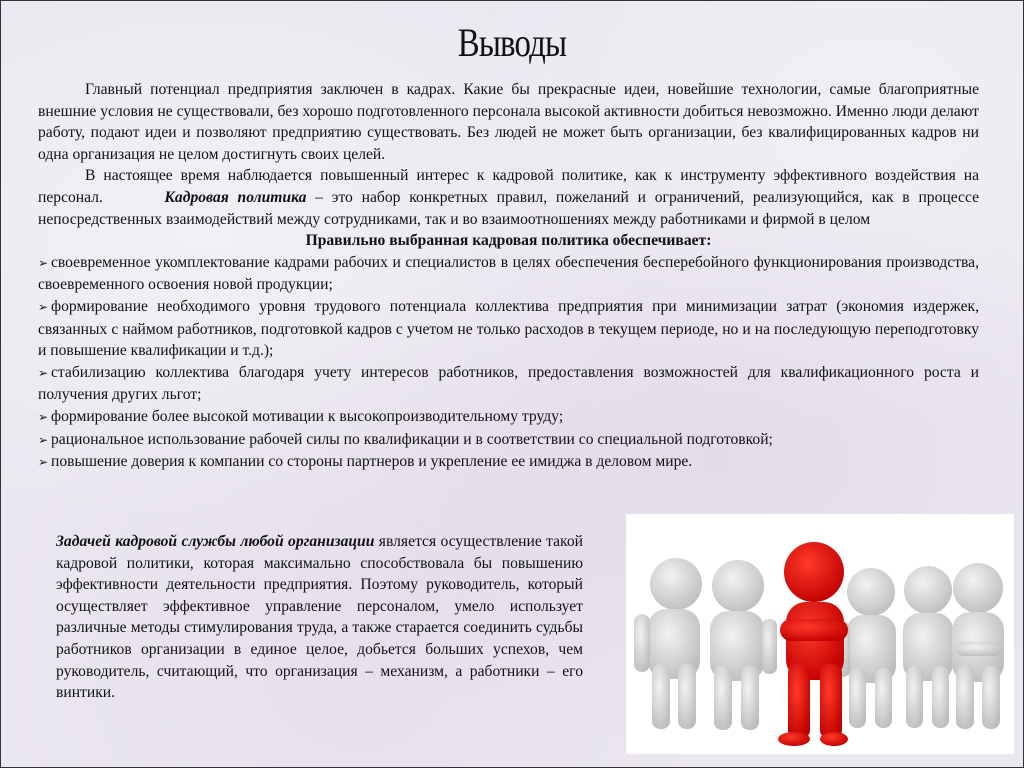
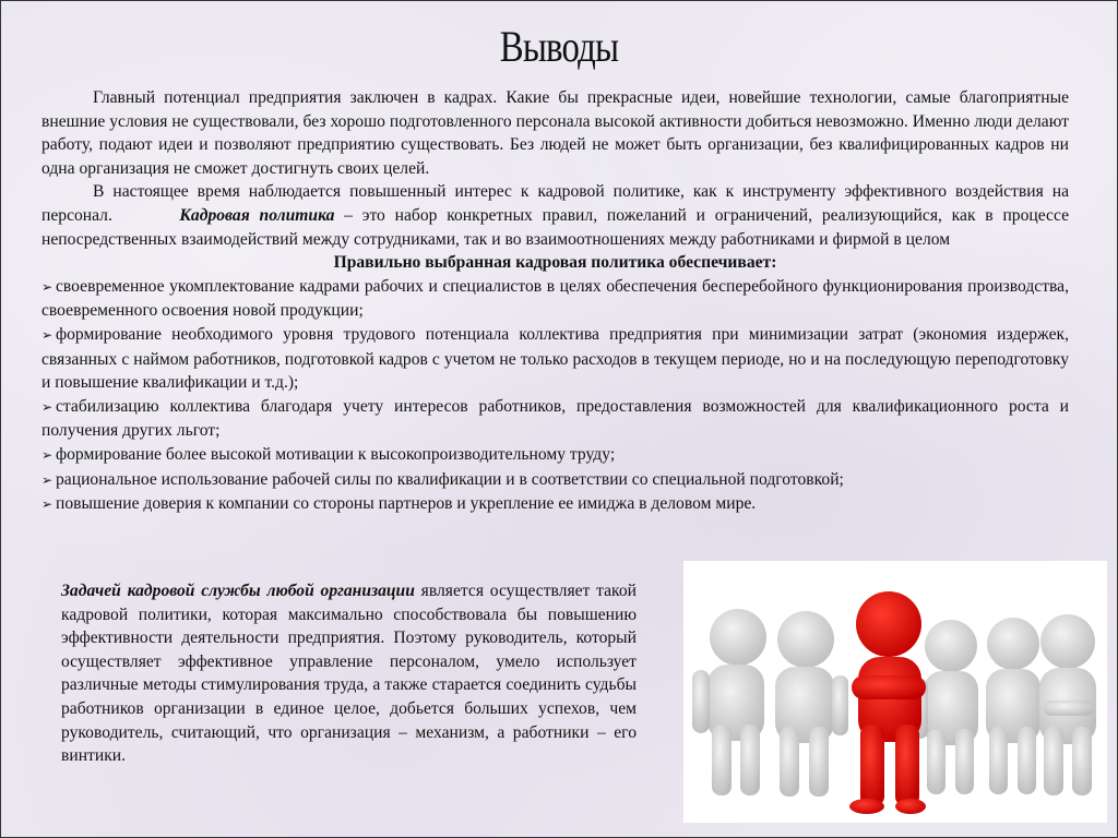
  Выводы
- Главный потенциал предприятия заключен в кадрах. Какие бы прекрасные идеи, новейшие технологии, самые благоприятные внешние условия не существовали, без хорошо подготовленного персонала высокой активности добиться невозможно. Именно люди делают работу, подают идеи и позволяют предприятию существовать. Без людей не может быть организации, без квалифицированных кадров ни одна организация не целом достигнуть своих целей.
+ Главный потенциал предприятия заключен в кадрах. Какие бы прекрасные идеи, новейшие технологии, самые благоприятные внешние условия не существовали, без хорошо подготовленного персонала высокой активности добиться невозможно. Именно люди делают работу, подают идеи и позволяют предприятию существовать. Без людей не может быть организации, без квалифицированных кадров ни одна организация не сможет достигнуть своих целей.
  В настоящее время наблюдается повышенный интерес к кадровой политике, как к инструменту эффективного воздействия на персонал. Кадровая политика – это набор конкретных правил, пожеланий и ограничений, реализующийся, как в процессе непосредственных взаимодействий между сотрудниками, так и во взаимоотношениях между работниками и фирмой в целом
  Правильно выбранная кадровая политика обеспечивает:
  ➢ своевременное укомплектование кадрами рабочих и специалистов в целях обеспечения бесперебойного функционирования производства, своевременного освоения новой продукции;
  ➢ формирование необходимого уровня трудового потенциала коллектива предприятия при минимизации затрат (экономия издержек, связанных с наймом работников, подготовкой кадров с учетом не только расходов в текущем периоде, но и на последующую переподготовку и повышение квалификации и т.д.);
  ➢ стабилизацию коллектива благодаря учету интересов работников, предоставления возможностей для квалификационного роста и получения других льгот;
  ➢ формирование более высокой мотивации к высокопроизводительному труду;
  ➢ рациональное использование рабочей силы по квалификации и в соответствии со специальной подготовкой;
  ➢ повышение доверия к компании со стороны партнеров и укрепление ее имиджа в деловом мире.
- Задачей кадровой службы любой организации является осуществление такой кадровой политики, которая максимально способствовала бы повышению эффективности деятельности предприятия. Поэтому руководитель, который осуществляет эффективное управление персоналом, умело использует различные методы стимулирования труда, а также старается соединить судьбы работников организации в единое целое, добьется больших успехов, чем руководитель, считающий, что организация – механизм, а работники – его винтики.
+ Задачей кадровой службы любой организации является осуществляет такой кадровой политики, которая максимально способствовала бы повышению эффективности деятельности предприятия. Поэтому руководитель, который осуществляет эффективное управление персоналом, умело использует различные методы стимулирования труда, а также старается соединить судьбы работников организации в единое целое, добьется больших успехов, чем руководитель, считающий, что организация – механизм, а работники – его винтики.
